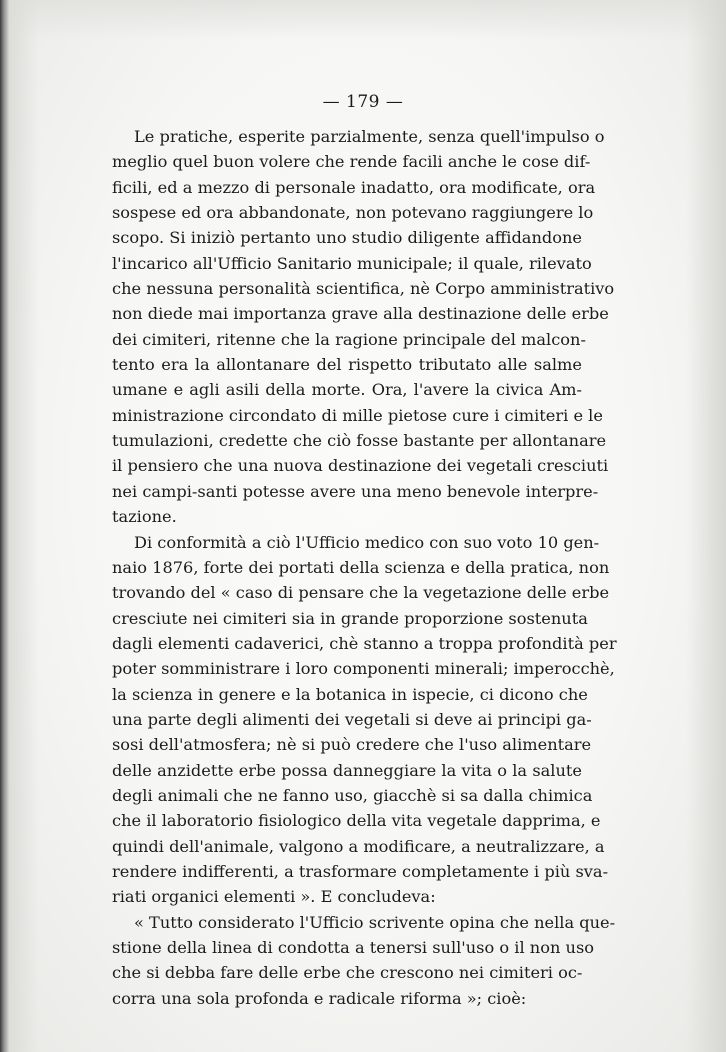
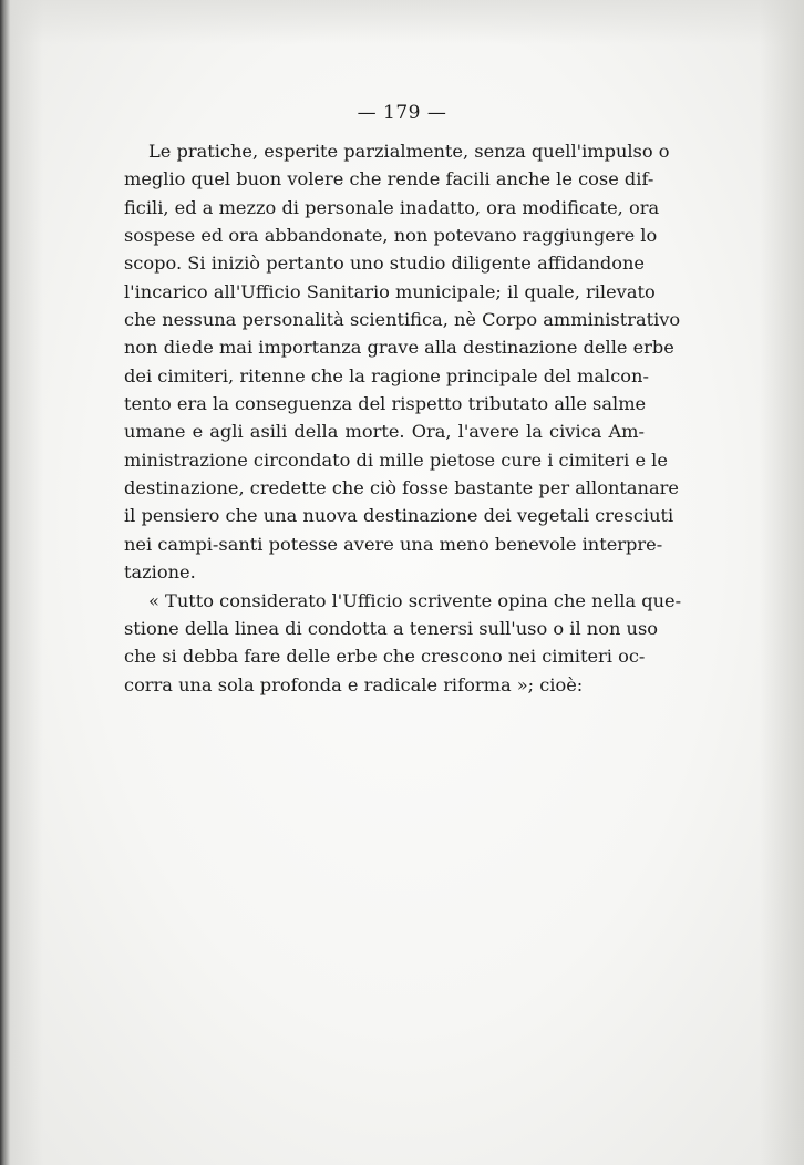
  — 179 —
  Le pratiche, esperite parzialmente, senza quell'impulso o
  meglio quel buon volere che rende facili anche le cose dif-
  ficili, ed a mezzo di personale inadatto, ora modificate, ora
  sospese ed ora abbandonate, non potevano raggiungere lo
  scopo. Si iniziò pertanto uno studio diligente affidandone
  l'incarico all'Ufficio Sanitario municipale; il quale, rilevato
  che nessuna personalità scientifica, nè Corpo amministrativo
  non diede mai importanza grave alla destinazione delle erbe
  dei cimiteri, ritenne che la ragione principale del malcon-
- tento era la allontanare del rispetto tributato alle salme
+ tento era la conseguenza del rispetto tributato alle salme
  umane e agli asili della morte. Ora, l'avere la civica Am-
  ministrazione circondato di mille pietose cure i cimiteri e le
- tumulazioni, credette che ciò fosse bastante per allontanare
+ destinazione, credette che ciò fosse bastante per allontanare
  il pensiero che una nuova destinazione dei vegetali cresciuti
  nei campi-santi potesse avere una meno benevole interpre-
  tazione.
- Di conformità a ciò l'Ufficio medico con suo voto 10 gen-
- naio 1876, forte dei portati della scienza e della pratica, non
- trovando del « caso di pensare che la vegetazione delle erbe
- cresciute nei cimiteri sia in grande proporzione sostenuta
- dagli elementi cadaverici, chè stanno a troppa profondità per
- poter somministrare i loro componenti minerali; imperocchè,
- la scienza in genere e la botanica in ispecie, ci dicono che
- una parte degli alimenti dei vegetali si deve ai principi ga-
- sosi dell'atmosfera; nè si può credere che l'uso alimentare
- delle anzidette erbe possa danneggiare la vita o la salute
- degli animali che ne fanno uso, giacchè si sa dalla chimica
- che il laboratorio fisiologico della vita vegetale dapprima, e
- quindi dell'animale, valgono a modificare, a neutralizzare, a
- rendere indifferenti, a trasformare completamente i più sva-
- riati organici elementi ». E concludeva:
  « Tutto considerato l'Ufficio scrivente opina che nella que-
  stione della linea di condotta a tenersi sull'uso o il non uso
  che si debba fare delle erbe che crescono nei cimiteri oc-
  corra una sola profonda e radicale riforma »; cioè:
